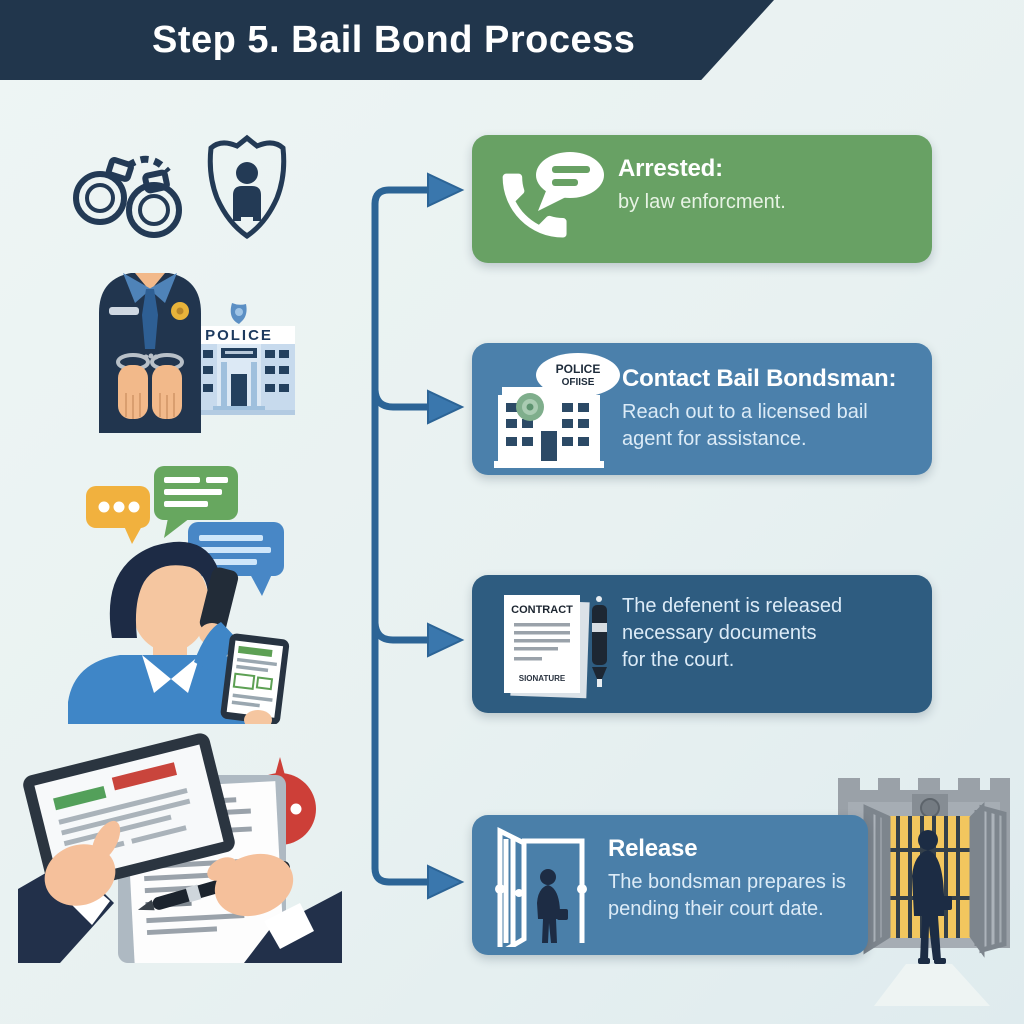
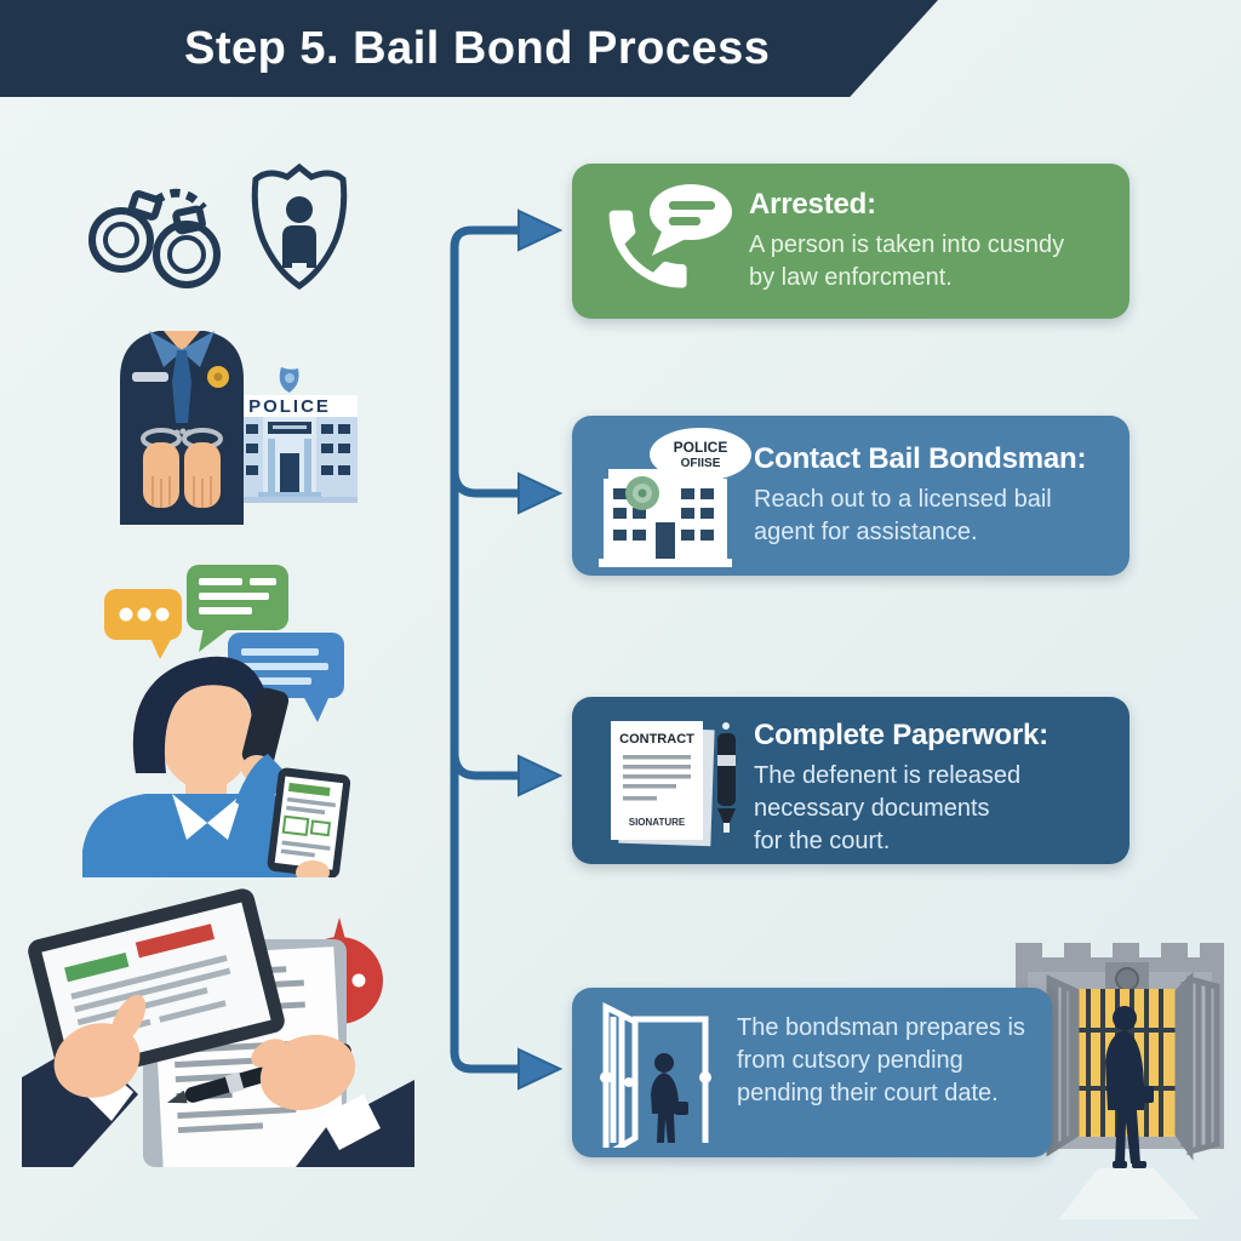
  POLICE
  Step 5. Bail Bond Process
  Arrested:
+ A person is taken into cusndy
  by law enforcment.
  POLICE
  OFIISE
  Contact Bail Bondsman:
  Reach out to a licensed bail
  agent for assistance.
  CONTRACT
  SIONATURE
+ Complete Paperwork:
  The defenent is released
  necessary documents
  for the court.
- Release
  The bondsman prepares is
+ from cutsory pending
  pending their court date.
